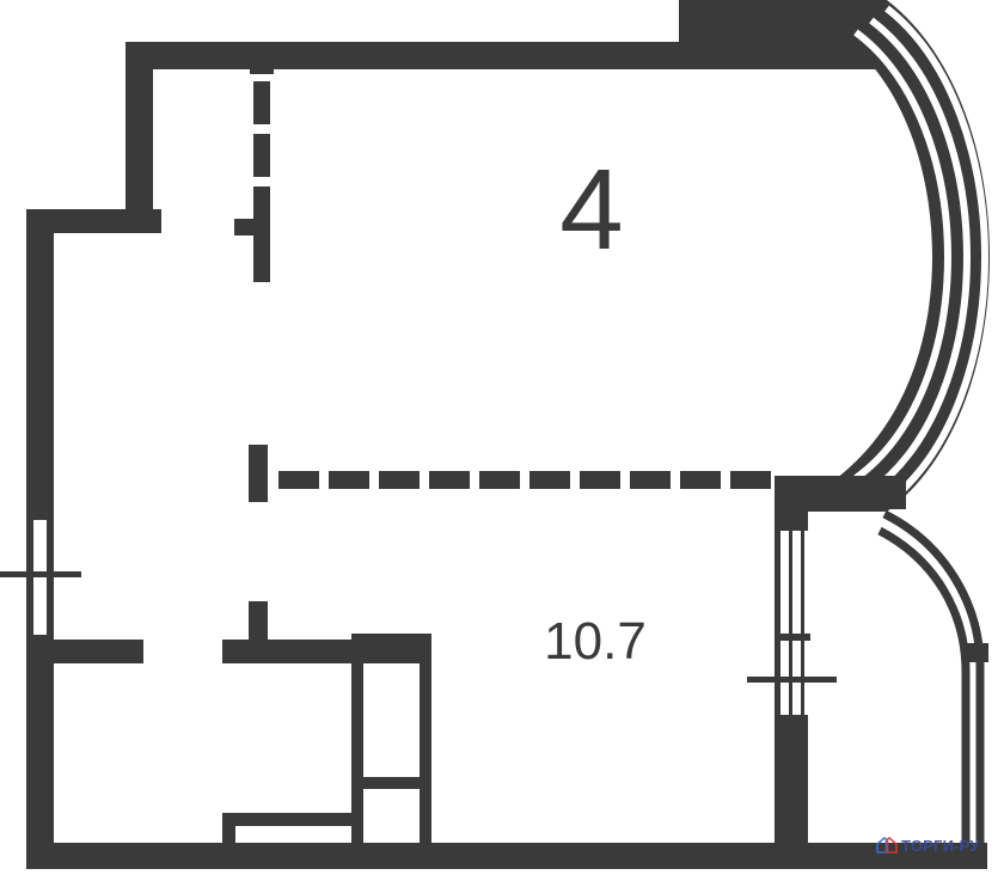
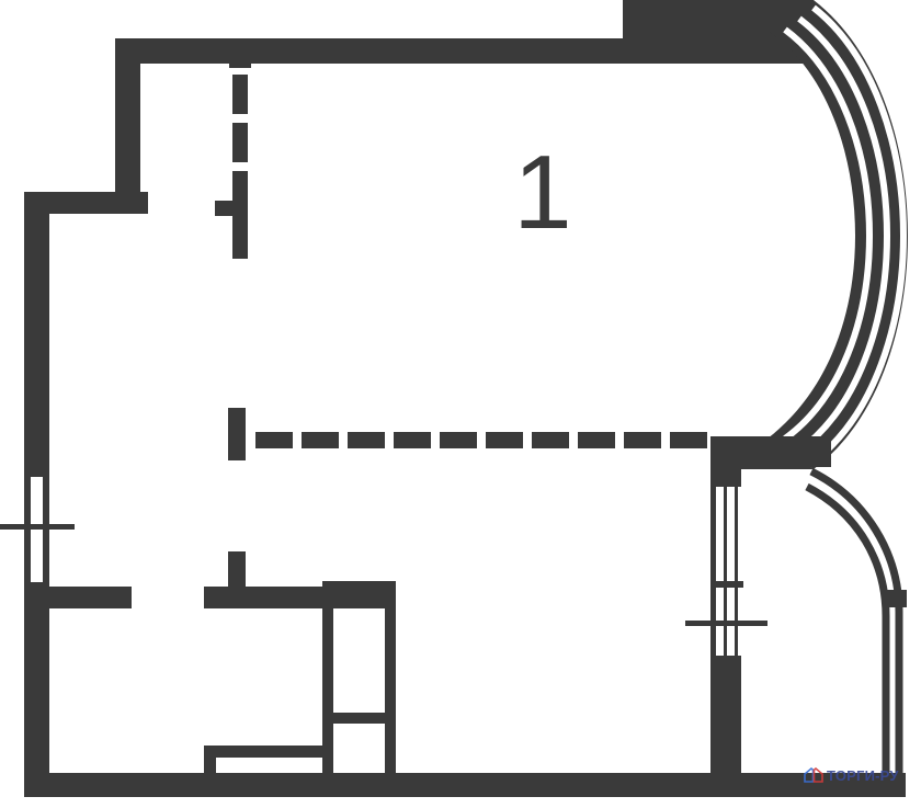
- 4
+ 1
- 10.7
  ТОРГИ-РУ
